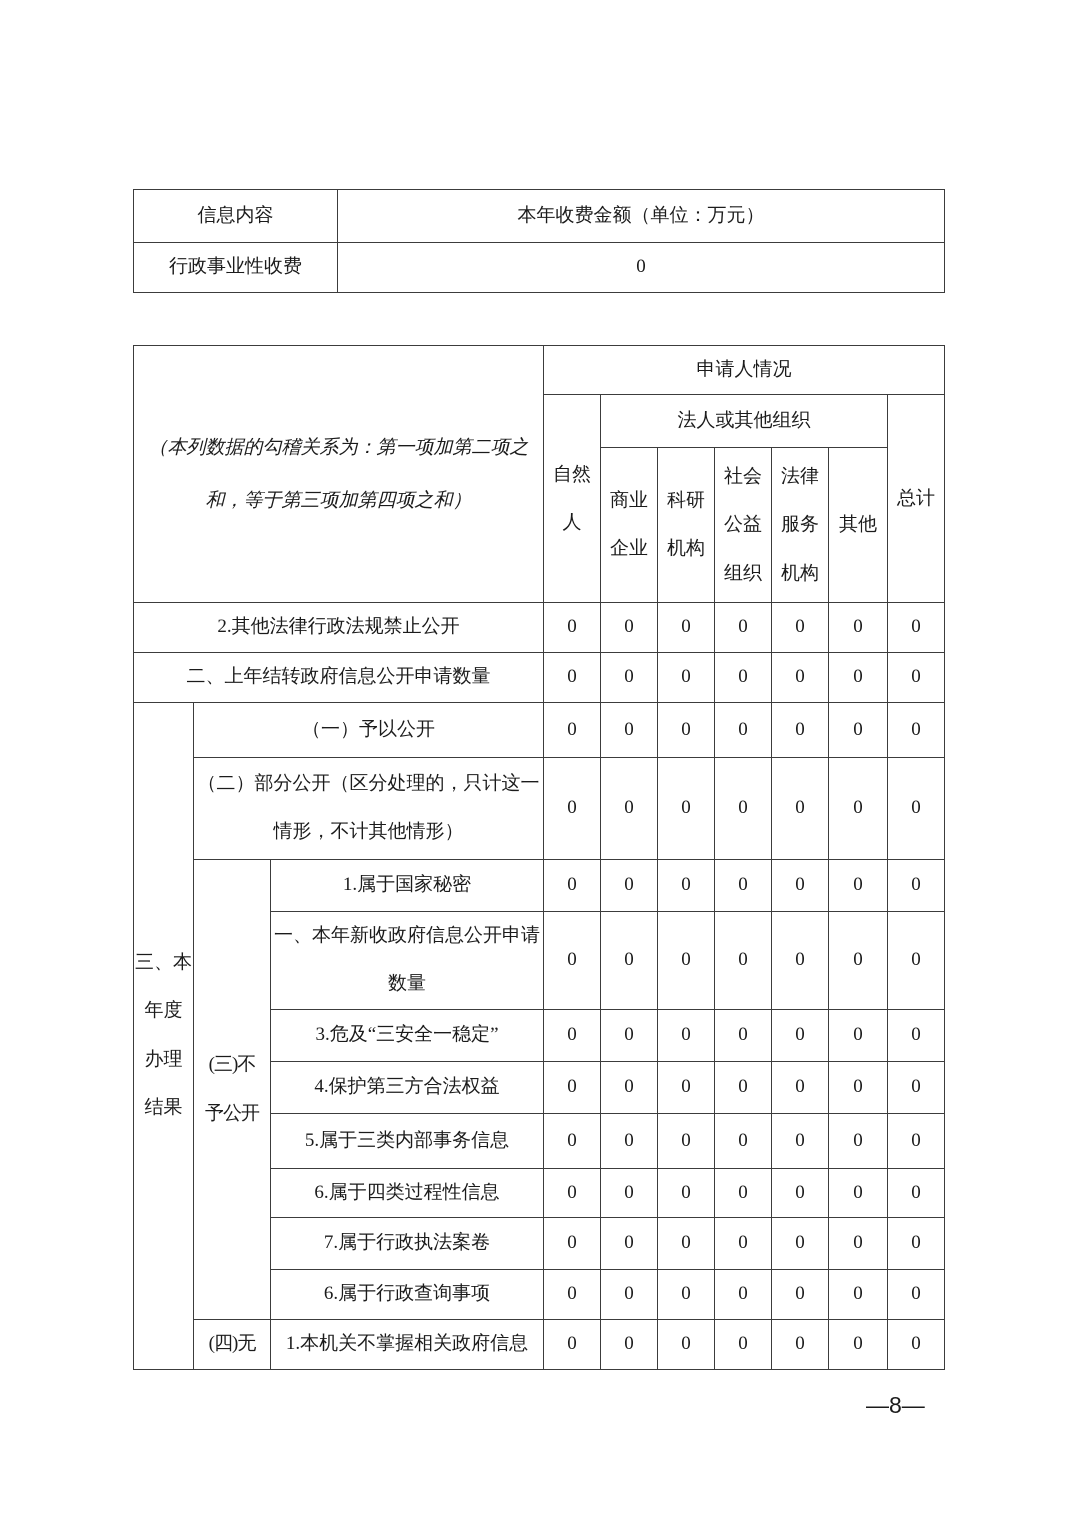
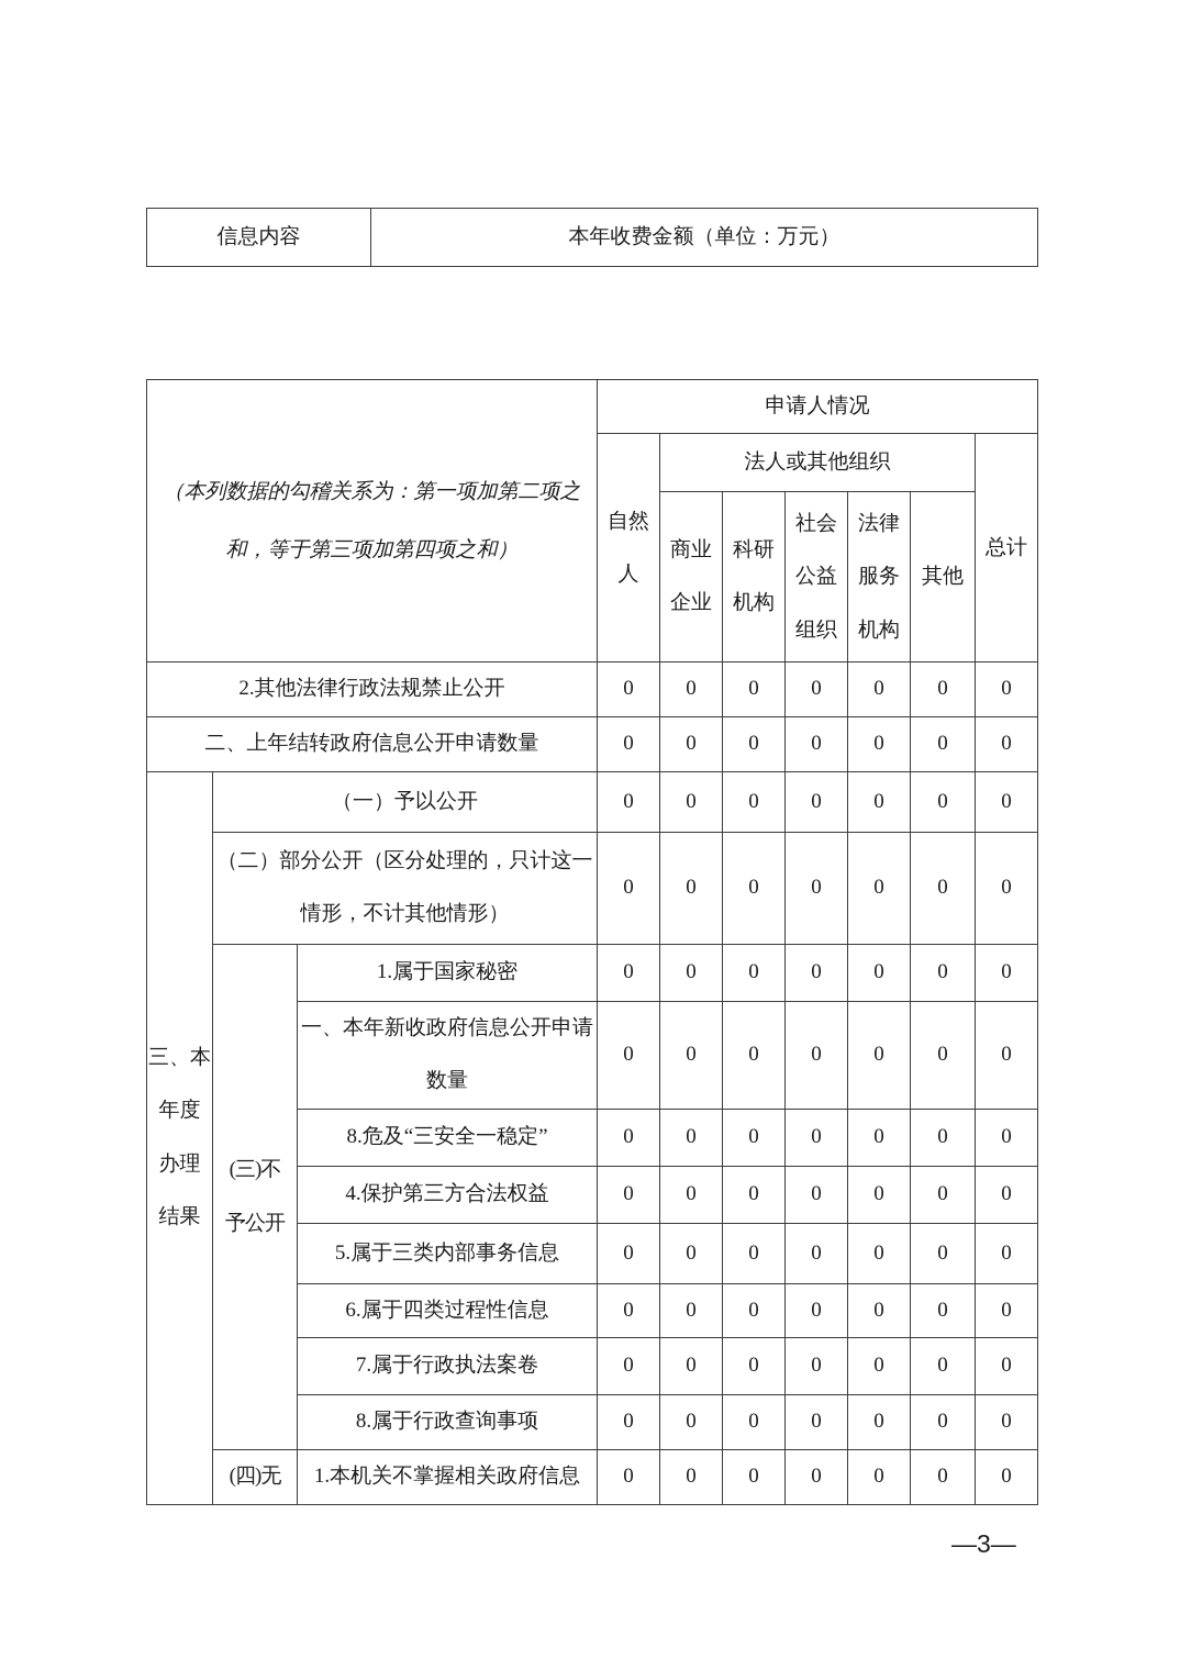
  信息内容	本年收费金额（单位：万元）
- 行政事业性收费	0
  （本列数据的勾稽关系为：第一项加第二项之和，等于第三项加第四项之和）	申请人情况
  自然人	法人或其他组织	总计
  商业企业	科研机构	社会公益组织	法律服务机构	其他
  2.其他法律行政法规禁止公开	0	0	0	0	0	0	0
  二、上年结转政府信息公开申请数量	0	0	0	0	0	0	0
  三、本 年度 办理 结果	（一）予以公开	0	0	0	0	0	0	0
  （二）部分公开（区分处理的，只计这一情形，不计其他情形）	0	0	0	0	0	0	0
  (三)不 予公开	1.属于国家秘密	0	0	0	0	0	0	0
  一、本年新收政府信息公开申请数量	0	0	0	0	0	0	0
- 3.危及“三安全一稳定”	0	0	0	0	0	0	0
+ 8.危及“三安全一稳定”	0	0	0	0	0	0	0
  4.保护第三方合法权益	0	0	0	0	0	0	0
  5.属于三类内部事务信息	0	0	0	0	0	0	0
  6.属于四类过程性信息	0	0	0	0	0	0	0
  7.属于行政执法案卷	0	0	0	0	0	0	0
- 6.属于行政查询事项	0	0	0	0	0	0	0
+ 8.属于行政查询事项	0	0	0	0	0	0	0
  (四)无	1.本机关不掌握相关政府信息	0	0	0	0	0	0	0
- —8—
+ —3—
